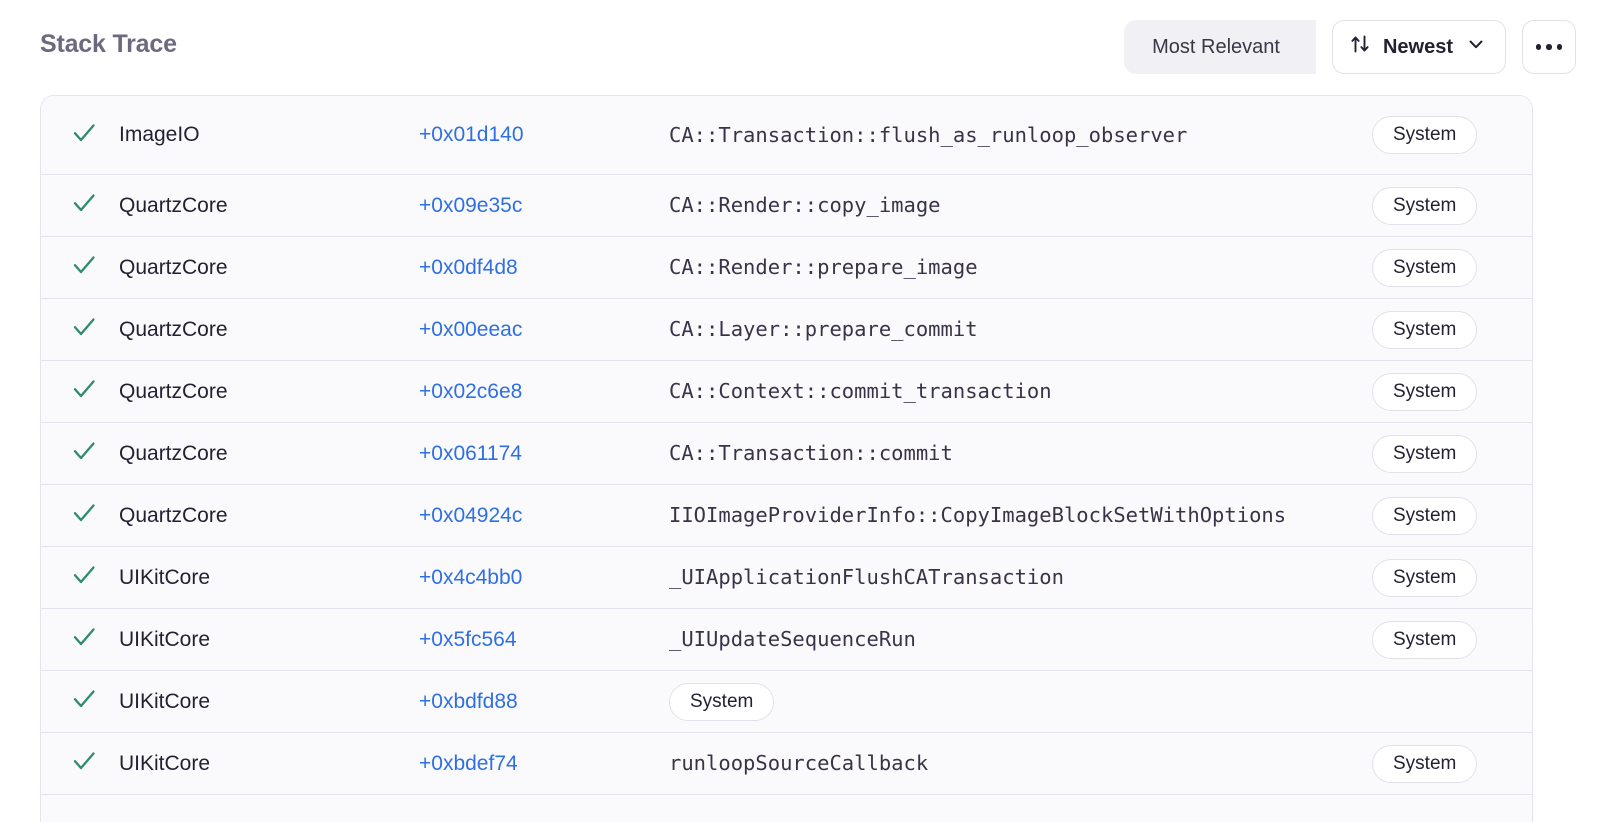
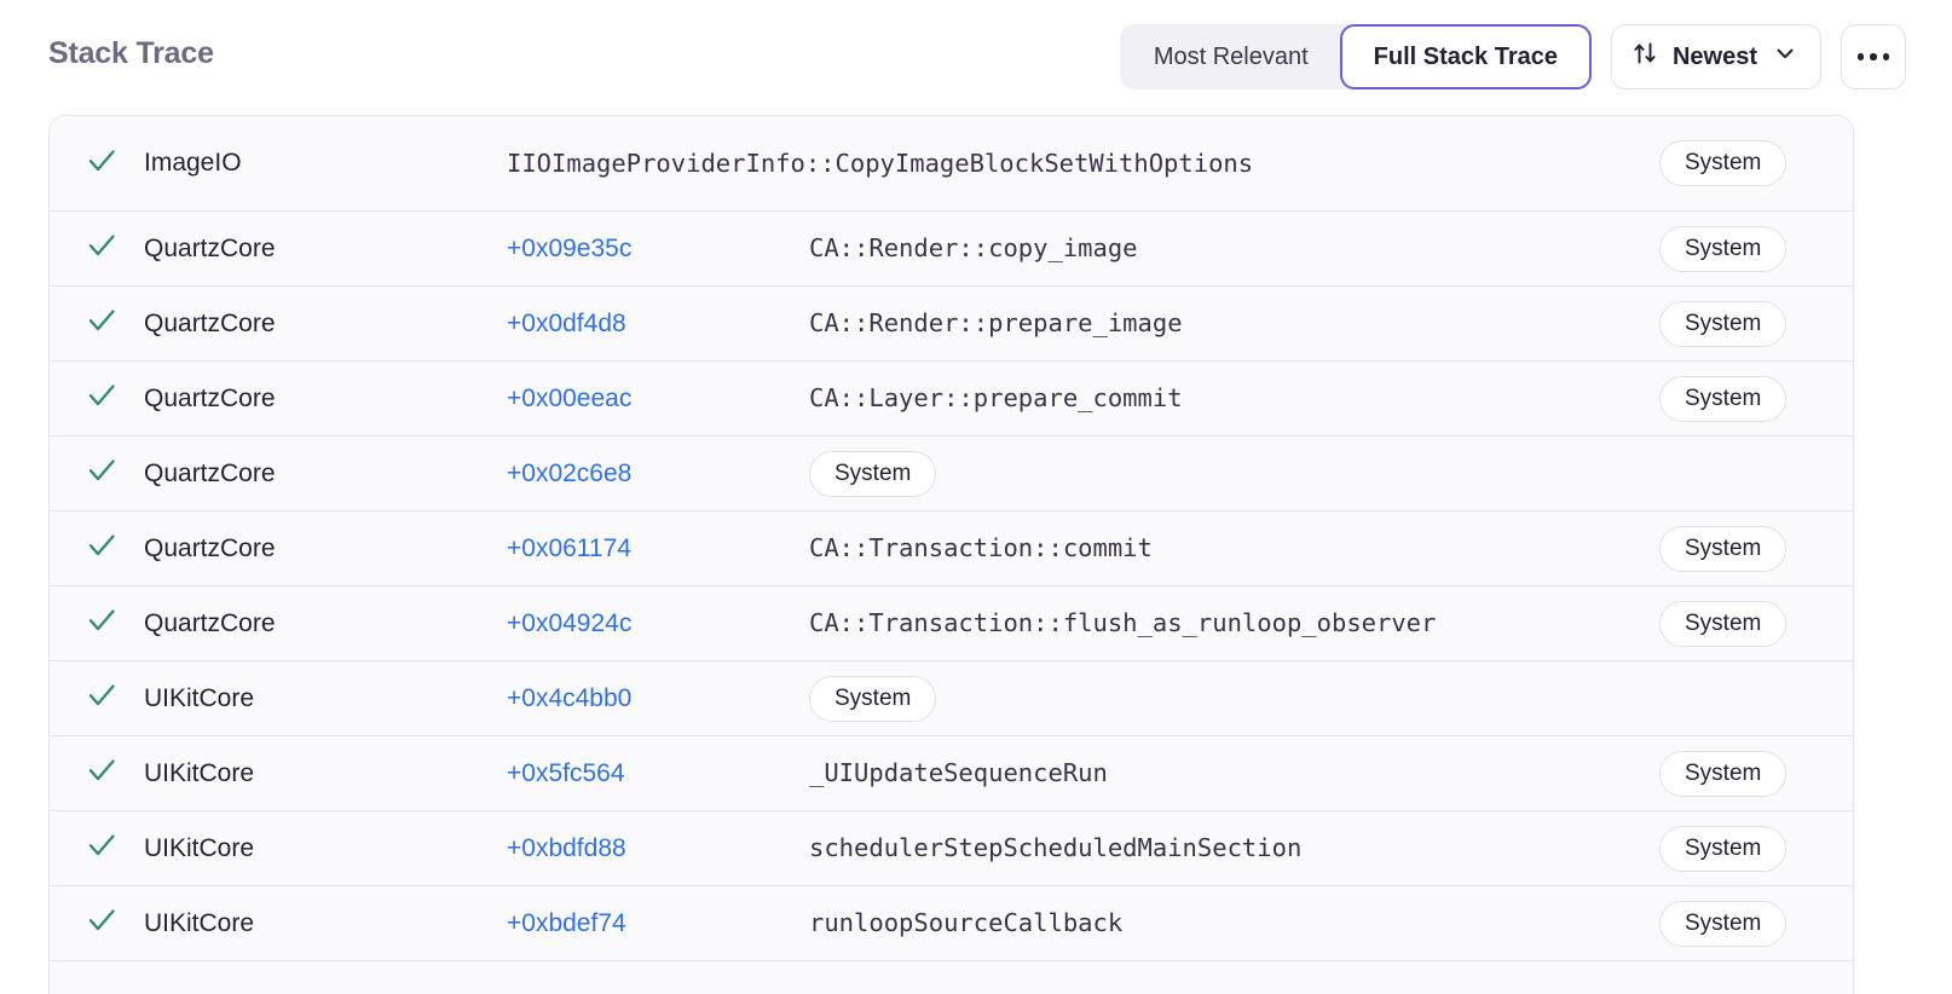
  Stack Trace
  Most Relevant
+ Full Stack Trace
  Newest
  ImageIO
- +0x01d140
- CA::Transaction::flush_as_runloop_observer
+ IIOImageProviderInfo::CopyImageBlockSetWithOptions
  System
  QuartzCore
  +0x09e35c
  CA::Render::copy_image
  System
  QuartzCore
  +0x0df4d8
  CA::Render::prepare_image
  System
  QuartzCore
  +0x00eeac
  CA::Layer::prepare_commit
  System
  QuartzCore
  +0x02c6e8
- CA::Context::commit_transaction
  System
  QuartzCore
  +0x061174
  CA::Transaction::commit
  System
  QuartzCore
  +0x04924c
- IIOImageProviderInfo::CopyImageBlockSetWithOptions
+ CA::Transaction::flush_as_runloop_observer
  System
  UIKitCore
  +0x4c4bb0
- _UIApplicationFlushCATransaction
  System
  UIKitCore
  +0x5fc564
  _UIUpdateSequenceRun
  System
  UIKitCore
  +0xbdfd88
+ schedulerStepScheduledMainSection
  System
  UIKitCore
  +0xbdef74
  runloopSourceCallback
  System
